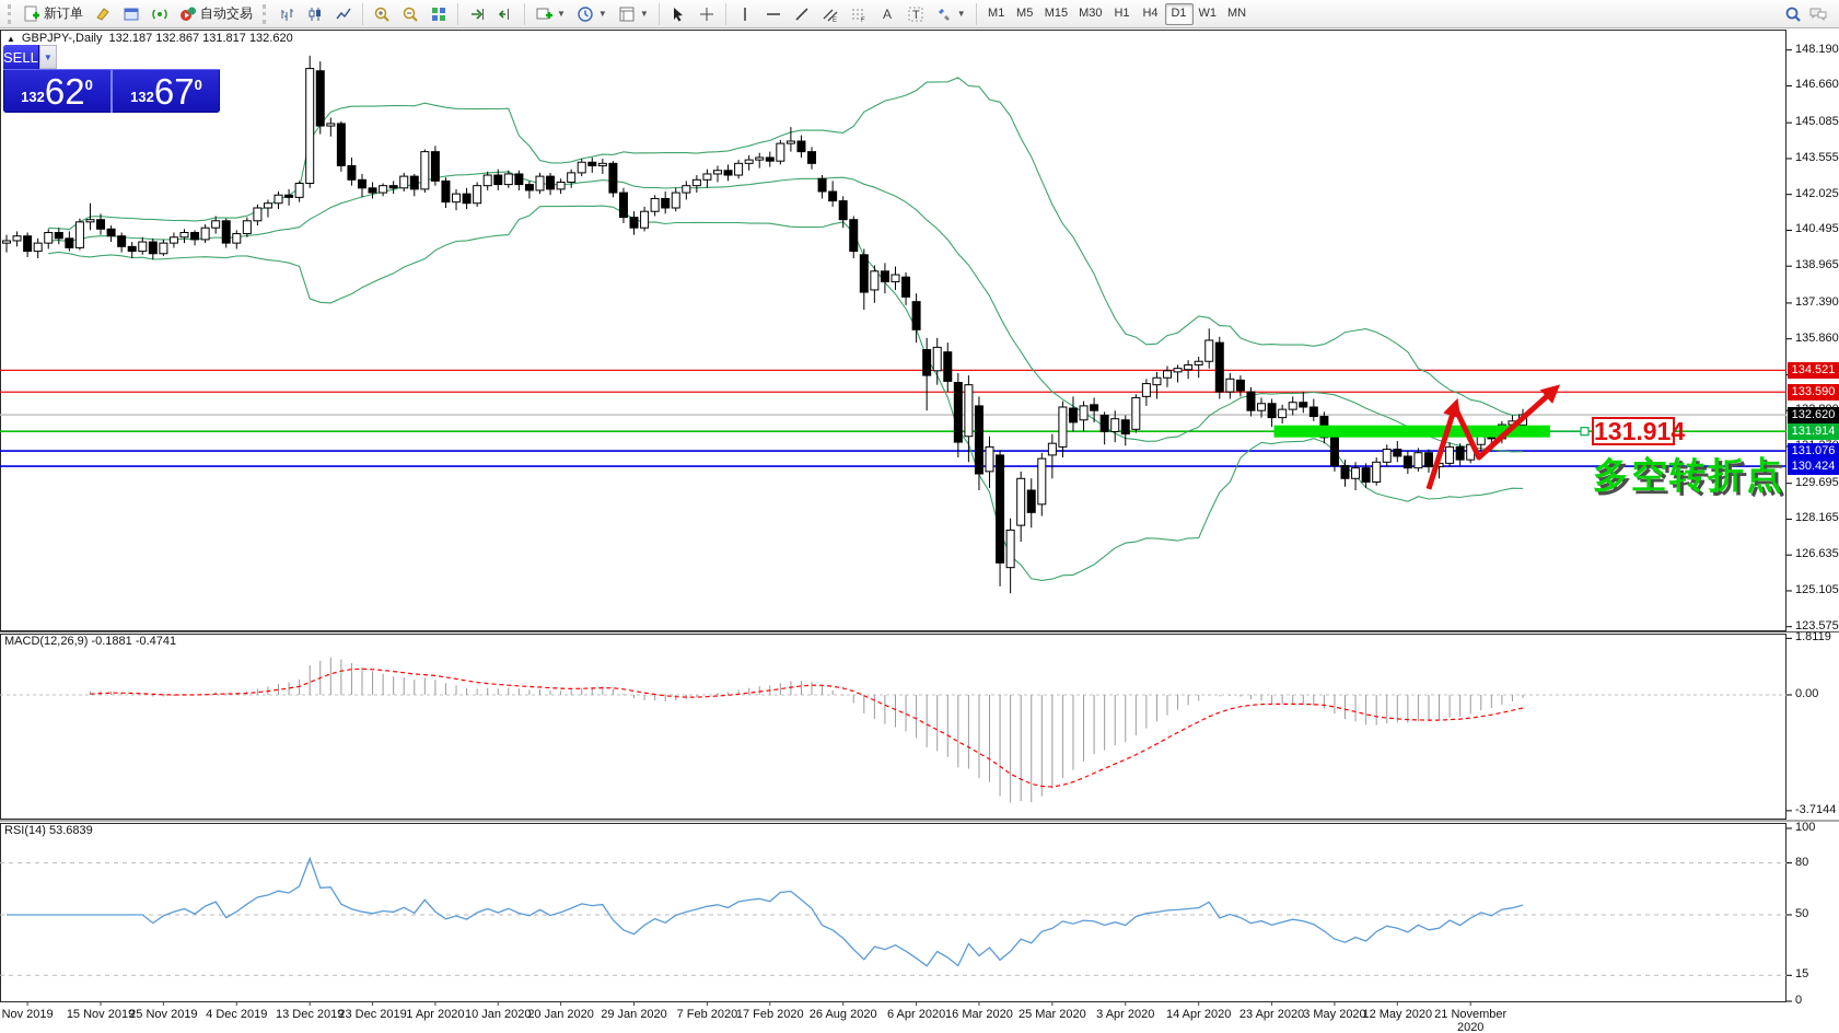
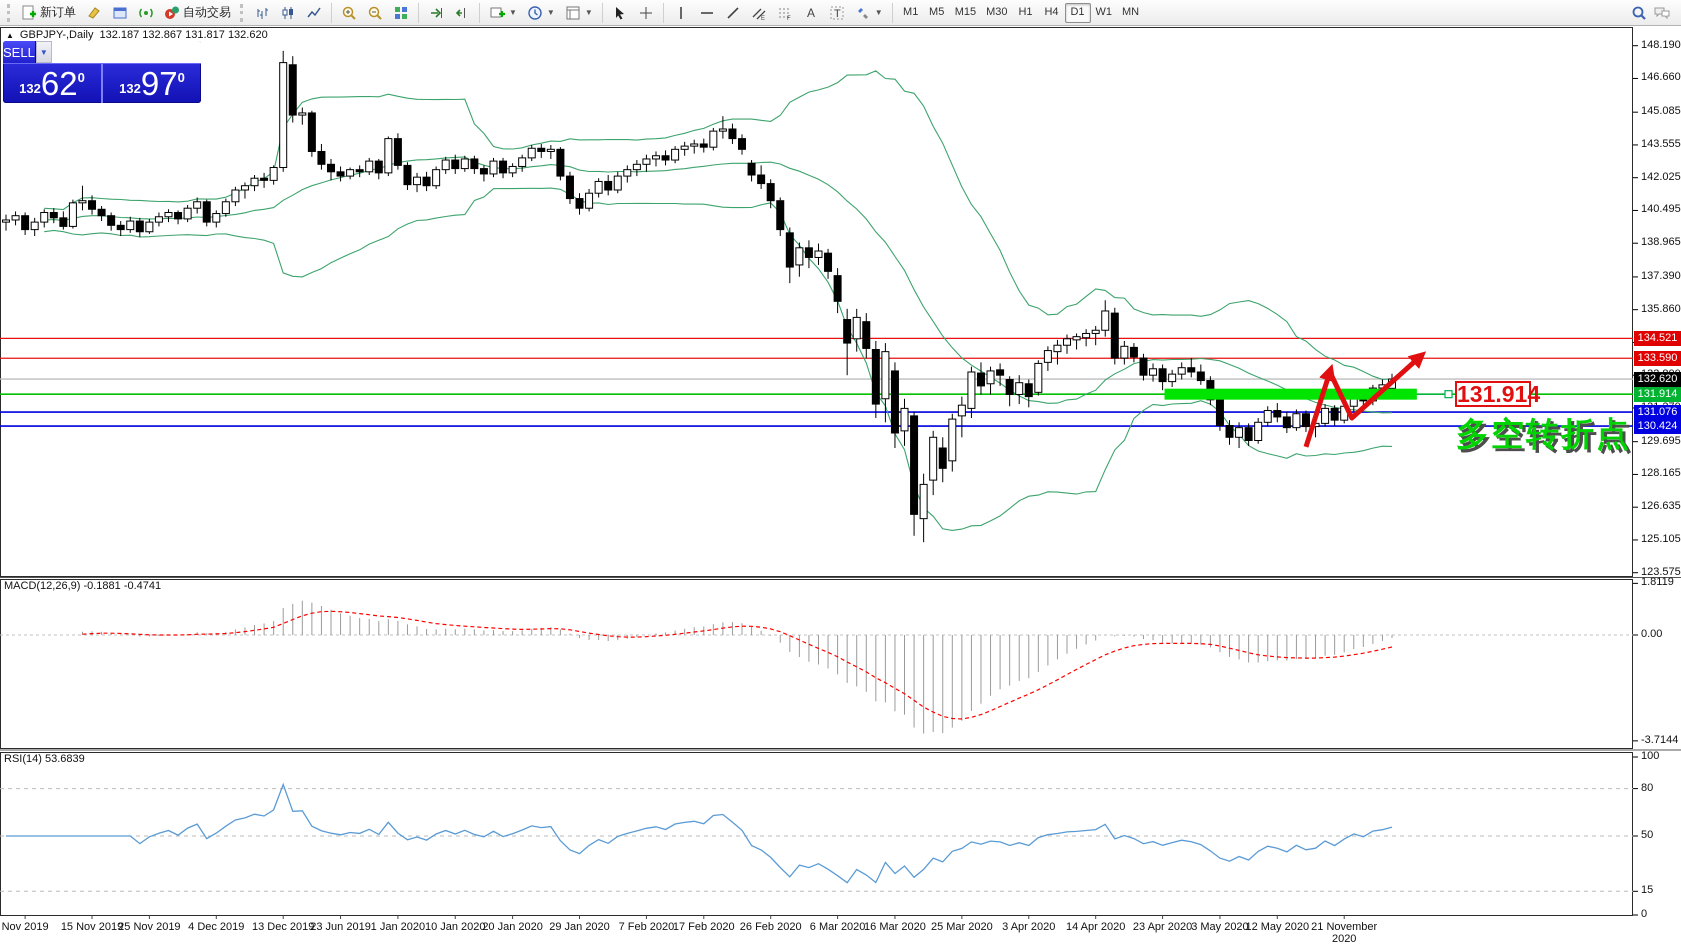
  新订单
  自动交易
  ▼
  ▼
  ▼
  A
  T
  ▼
  M1
  M5
  M15
  M30
  H1
  H4
  D1
  W1
  MN
  ▲
  GBPJPY-,Daily
  132.187 132.867 131.817 132.620
  SELL
  ▼
  132
  62
  0
  132
- 67
+ 97
  0
  MACD(12,26,9) -0.1881 -0.4741
  RSI(14) 53.6839
  131.914
  多空转折点
  148.190
  146.660
  145.085
  143.555
  142.025
  140.495
  138.965
  137.390
  135.860
  129.695
  128.165
  126.635
  125.105
  123.575
  1.8119
  0.00
  -3.7144
  100
  80
  50
  15
  0
  134.521
  133.590
  132.620
  131.914
  131.076
  130.424
  Nov 2019
  15 Nov 2019
  25 Nov 2019
  4 Dec 2019
  13 Dec 2019
- 23 Dec 2019
+ 23 Jun 2019
- 1 Apr 2020
+ 1 Jan 2020
  10 Jan 2020
  20 Jan 2020
  29 Jan 2020
  7 Feb 2020
  17 Feb 2020
- 26 Aug 2020
+ 26 Feb 2020
- 6 Apr 2020
+ 6 Mar 2020
  16 Mar 2020
  25 Mar 2020
  3 Apr 2020
  14 Apr 2020
  23 Apr 2020
  3 May 2020
  12 May 2020
  21 November 2020
